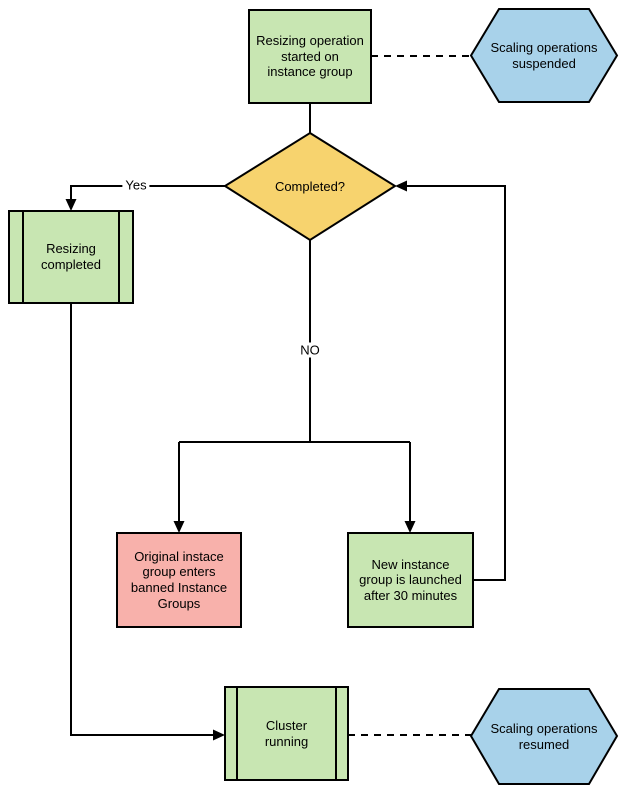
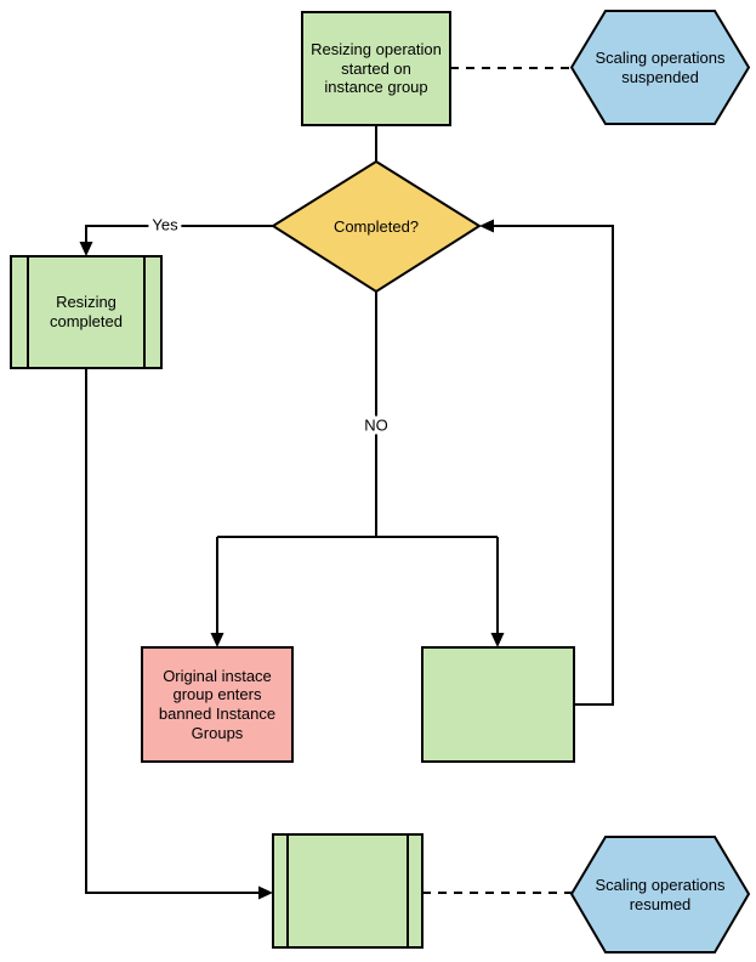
  Resizing operation
  started on
  instance group
  Scaling operations
  suspended
  Completed?
  Resizing
  completed
  Original instace
  group enters
  banned Instance
  Groups
- New instance
- group is launched
- after 30 minutes
- Cluster
- running
  Scaling operations
  resumed
  Yes
  NO
